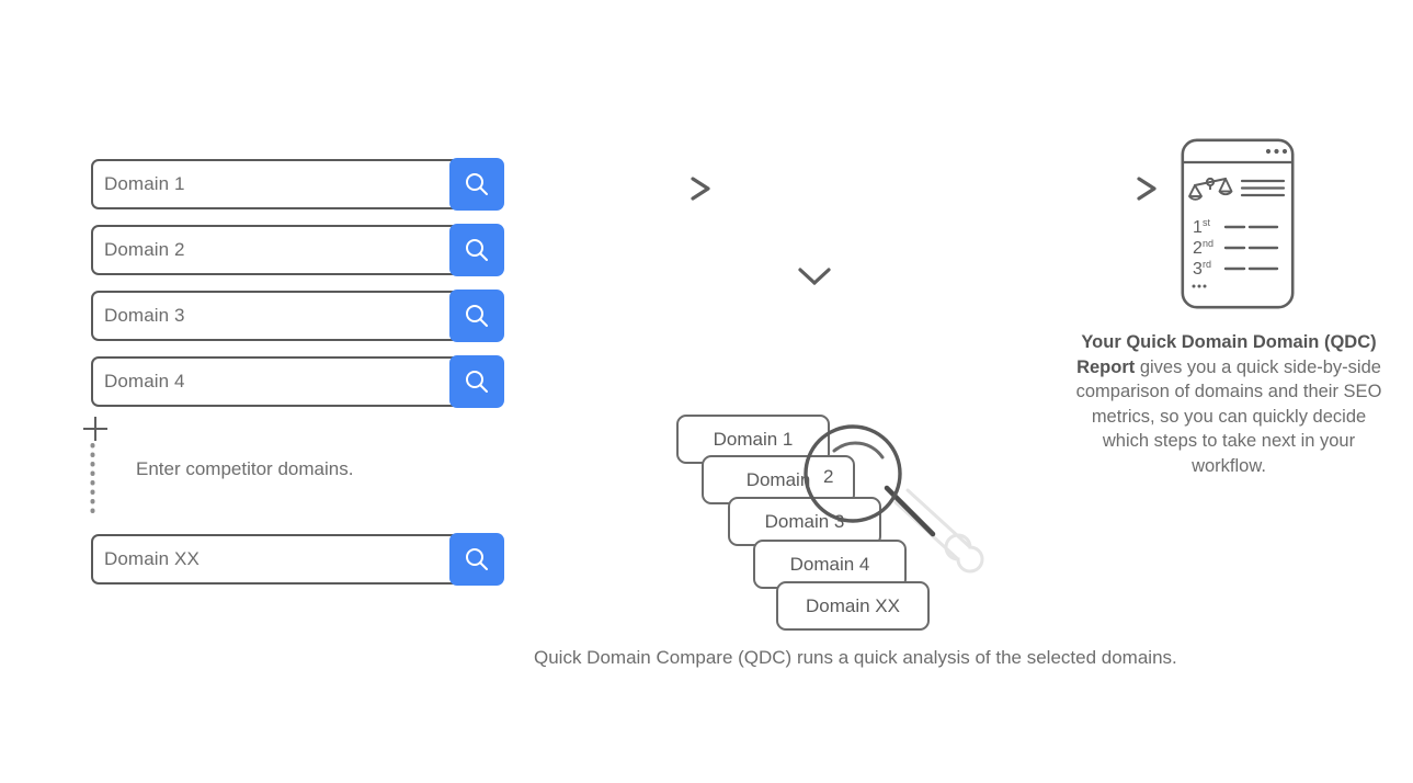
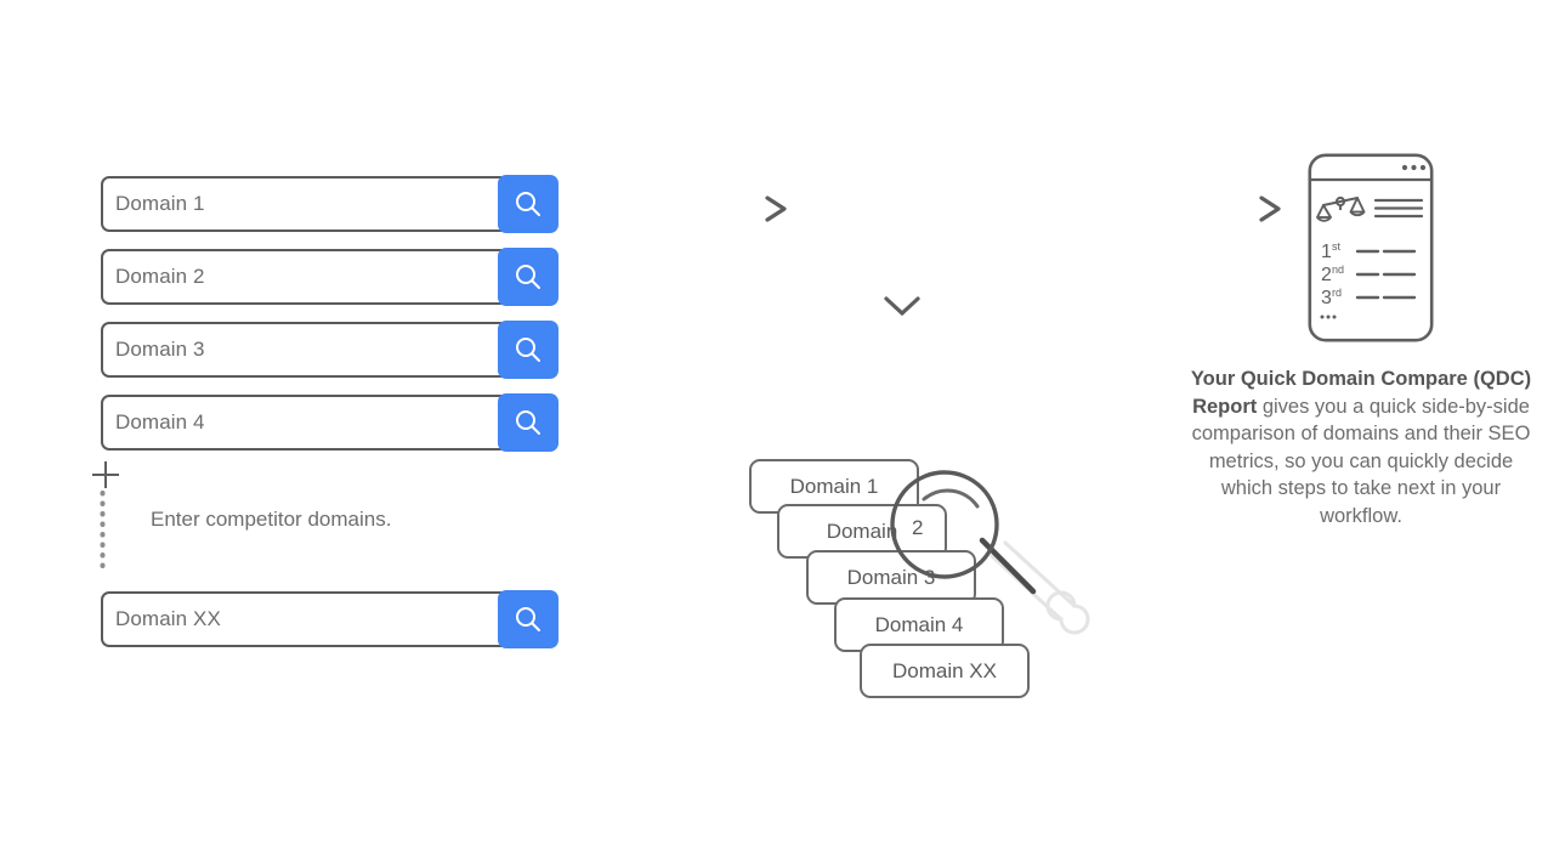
  Domain 1
  Domain 2
  Domain 3
  Domain 4
  Domain XX
  Enter competitor domains.
  Domain 1
  Domain
  Domain 3
  Domain 4
  Domain XX
  2
- Quick Domain Compare (QDC) runs a quick analysis of the selected domains.
  1
  st
  2
  nd
  3
  rd
- Your Quick Domain Domain (QDC) Report gives you a quick side-by-side comparison of domains and their SEO metrics, so you can quickly decide which steps to take next in your workflow.
+ Your Quick Domain Compare (QDC) Report gives you a quick side-by-side comparison of domains and their SEO metrics, so you can quickly decide which steps to take next in your workflow.
